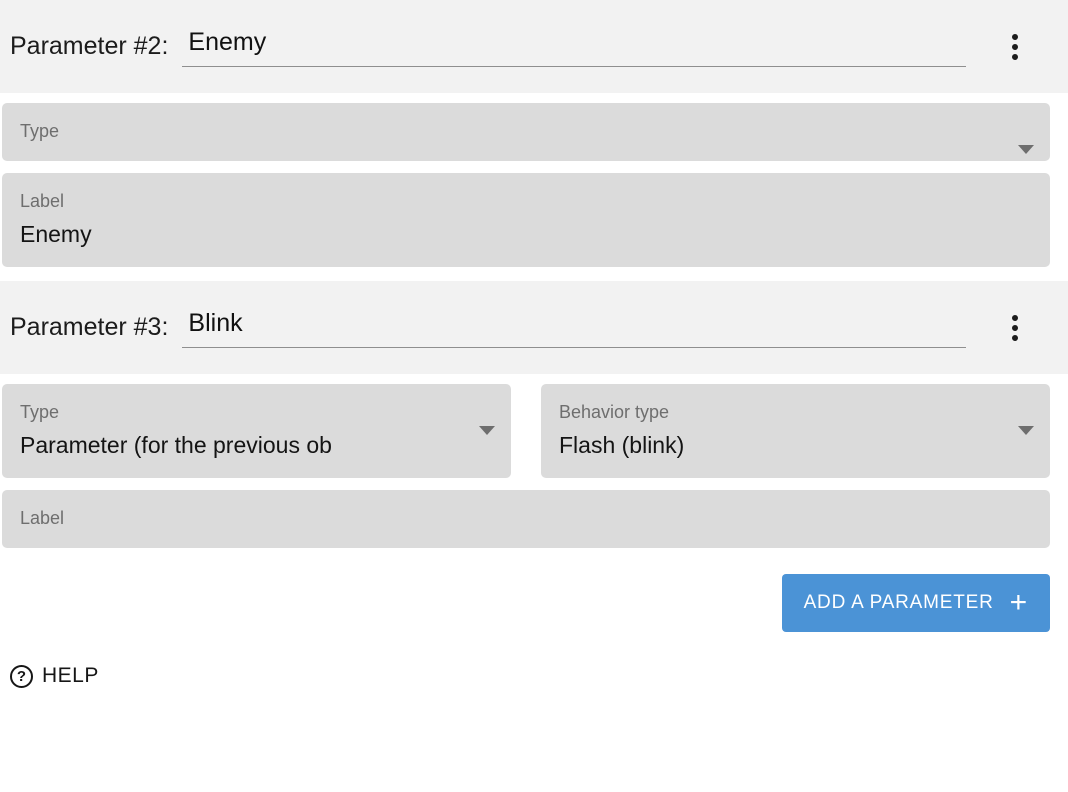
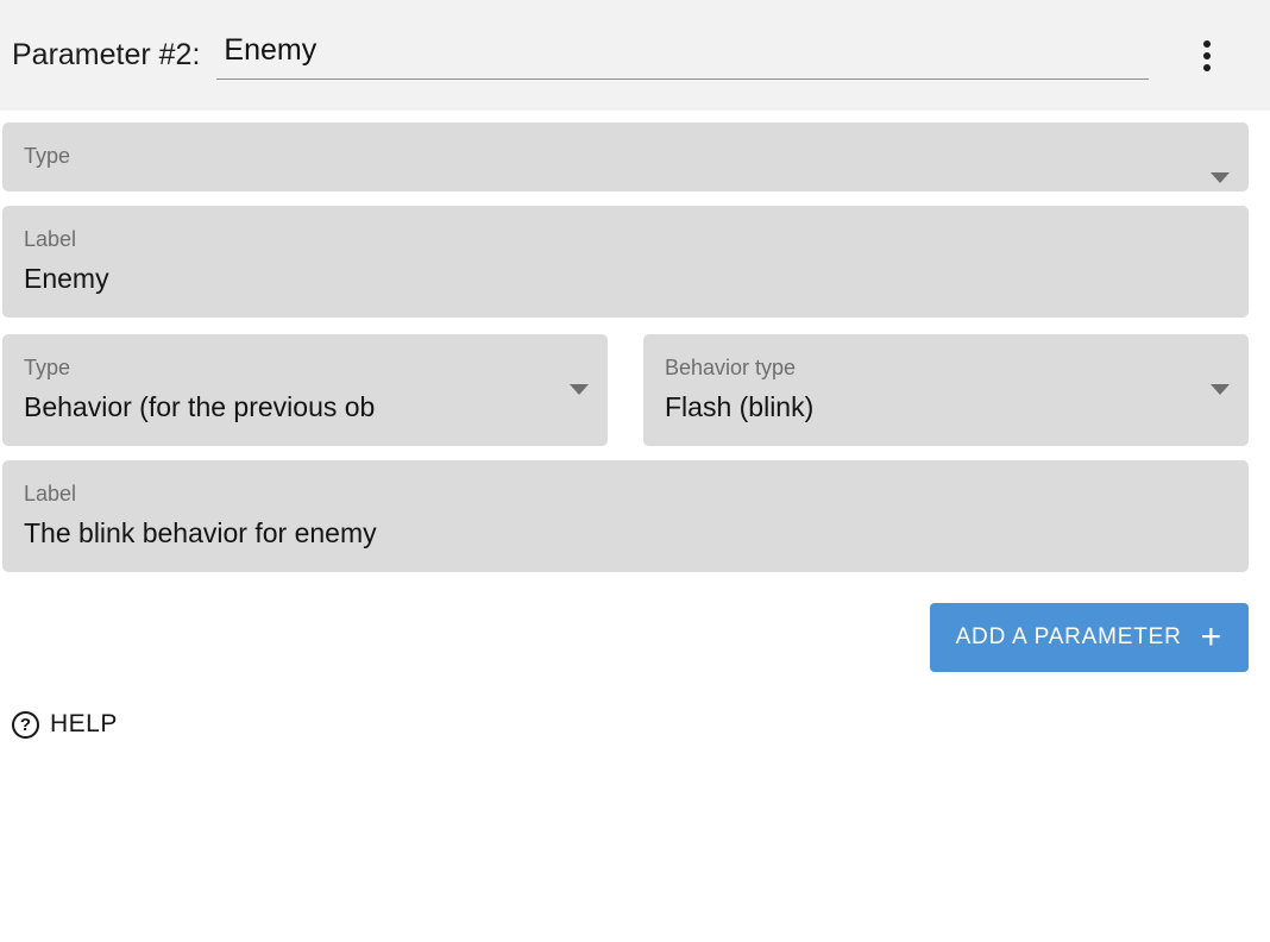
  Parameter #2:
  Enemy
  Type
  Label
  Enemy
- Parameter #3:
- Blink
  Type
- Parameter (for the previous ob
+ Behavior (for the previous ob
  Behavior type
  Flash (blink)
  Label
+ The blink behavior for enemy
  ADD A PARAMETER
  +
  ?
  HELP
